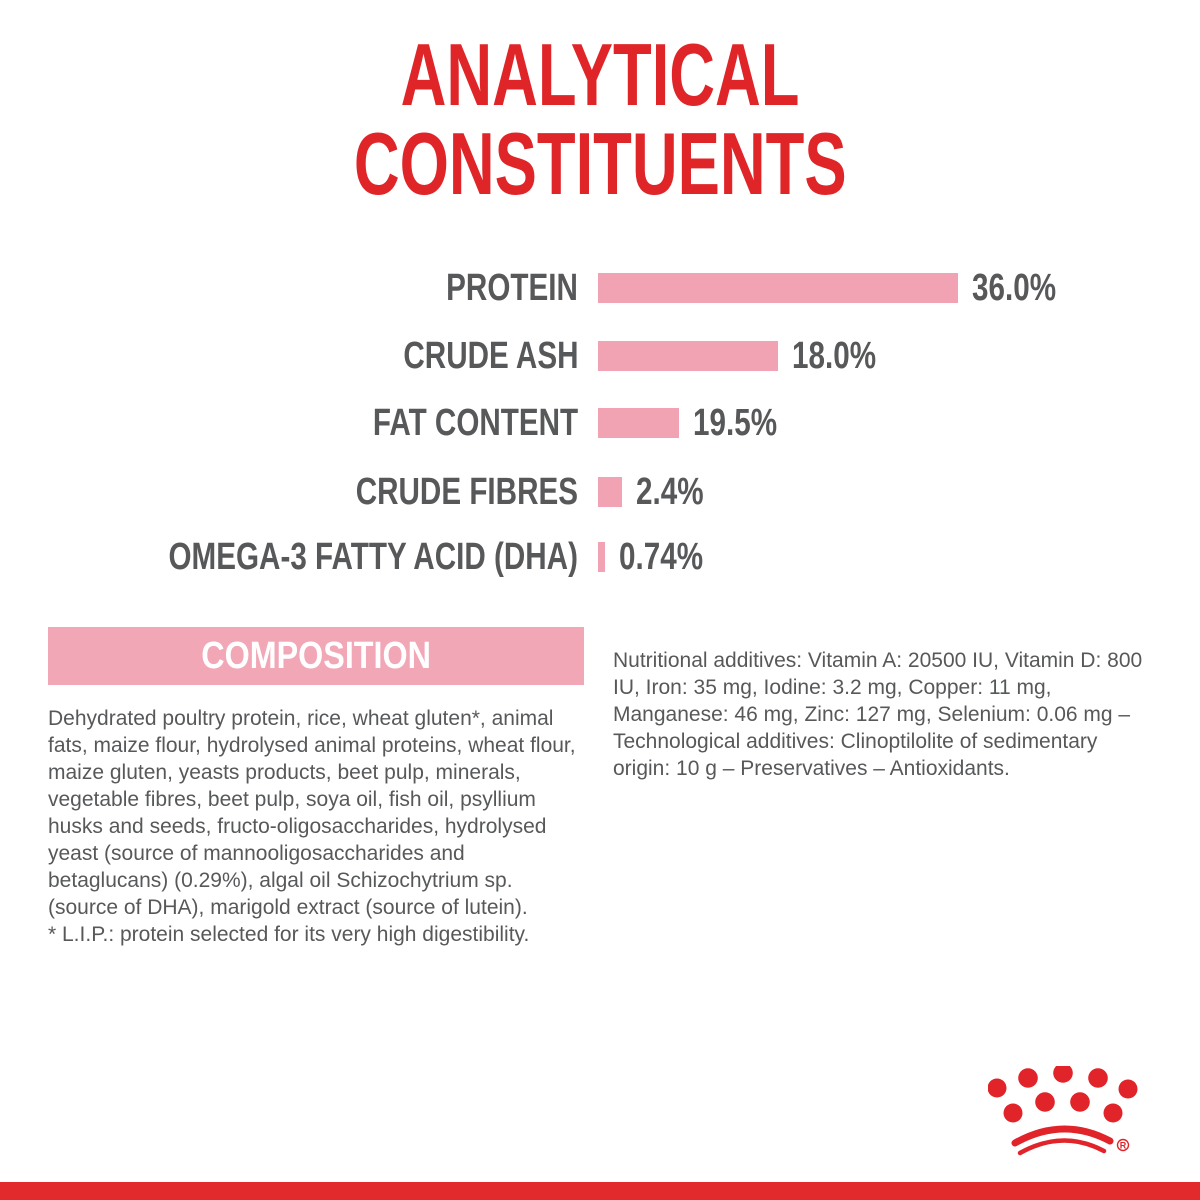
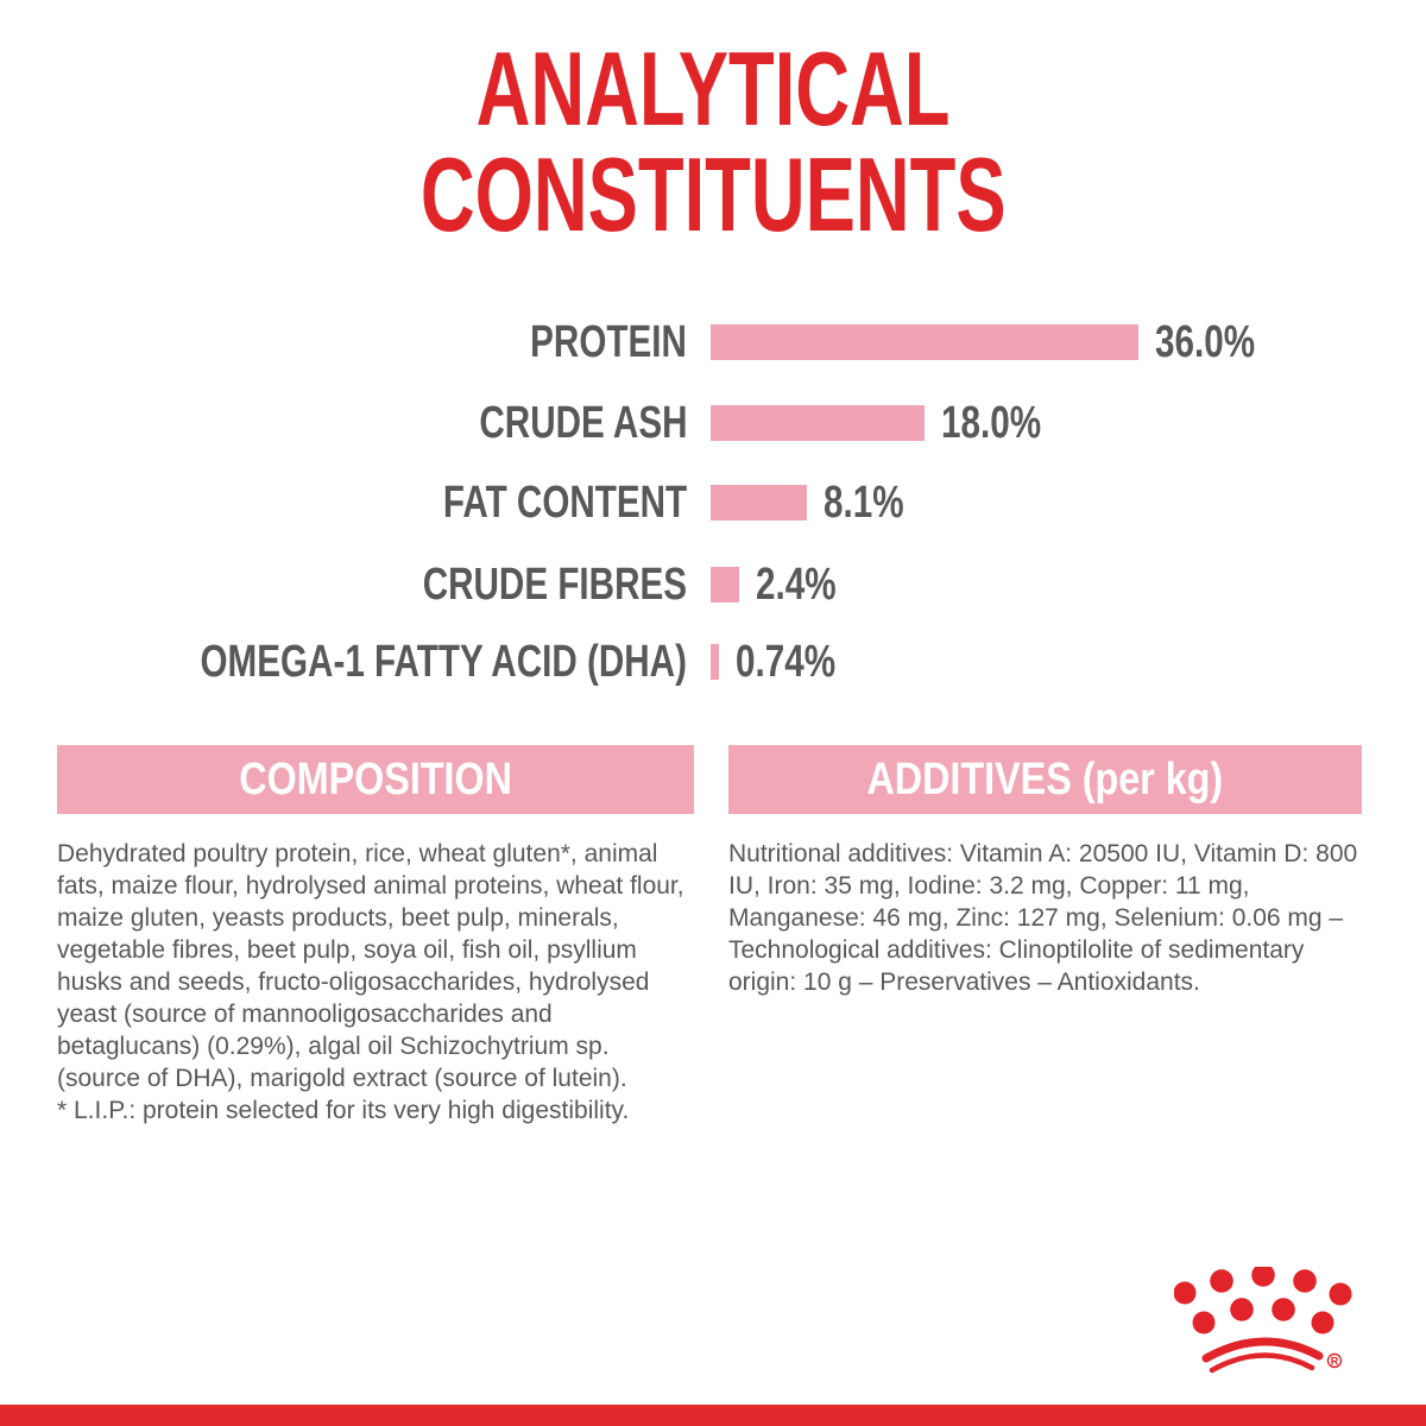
  ANALYTICAL
  CONSTITUENTS
  PROTEIN
  36.0%
  CRUDE ASH
  18.0%
  FAT CONTENT
- 19.5%
+ 8.1%
  CRUDE FIBRES
  2.4%
- OMEGA-3 FATTY ACID (DHA)
+ OMEGA-1 FATTY ACID (DHA)
  0.74%
  COMPOSITION
  Dehydrated poultry protein, rice, wheat gluten*, animal fats, maize flour, hydrolysed animal proteins, wheat flour, maize gluten, yeasts products, beet pulp, minerals, vegetable fibres, beet pulp, soya oil, fish oil, psyllium husks and seeds, fructo-oligosaccharides, hydrolysed yeast (source of mannooligosaccharides and betaglucans) (0.29%), algal oil Schizochytrium sp. (source of DHA), marigold extract (source of lutein).
  * L.I.P.: protein selected for its very high digestibility.
+ ADDITIVES (per kg)
  Nutritional additives: Vitamin A: 20500 IU, Vitamin D: 800 IU, Iron: 35 mg, Iodine: 3.2 mg, Copper: 11 mg, Manganese: 46 mg, Zinc: 127 mg, Selenium: 0.06 mg – Technological additives: Clinoptilolite of sedimentary origin: 10 g – Preservatives – Antioxidants.
  R
